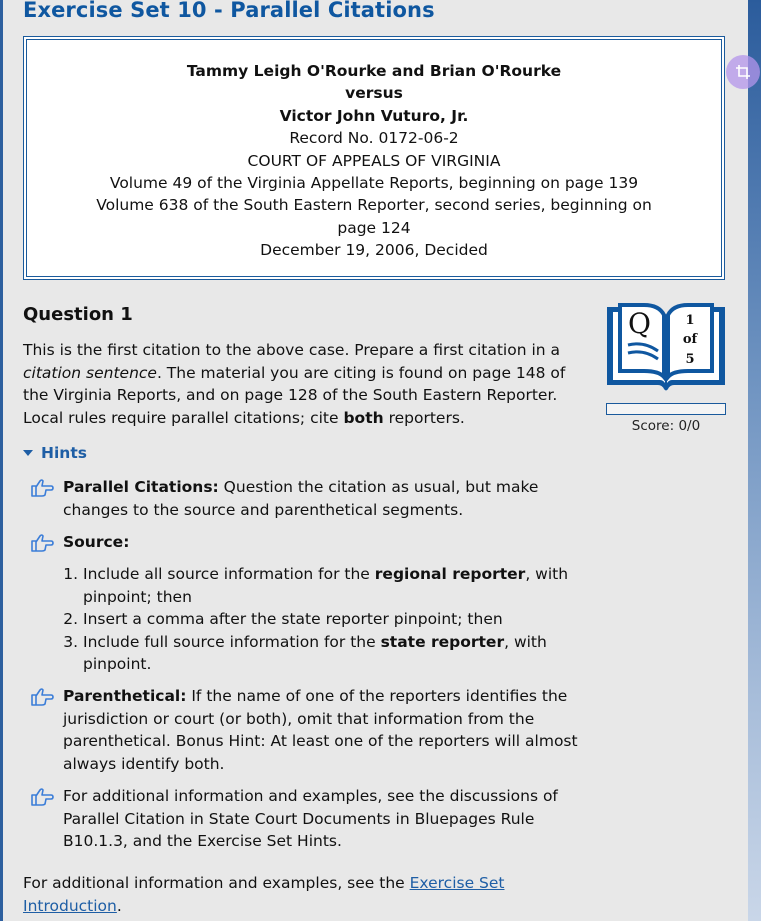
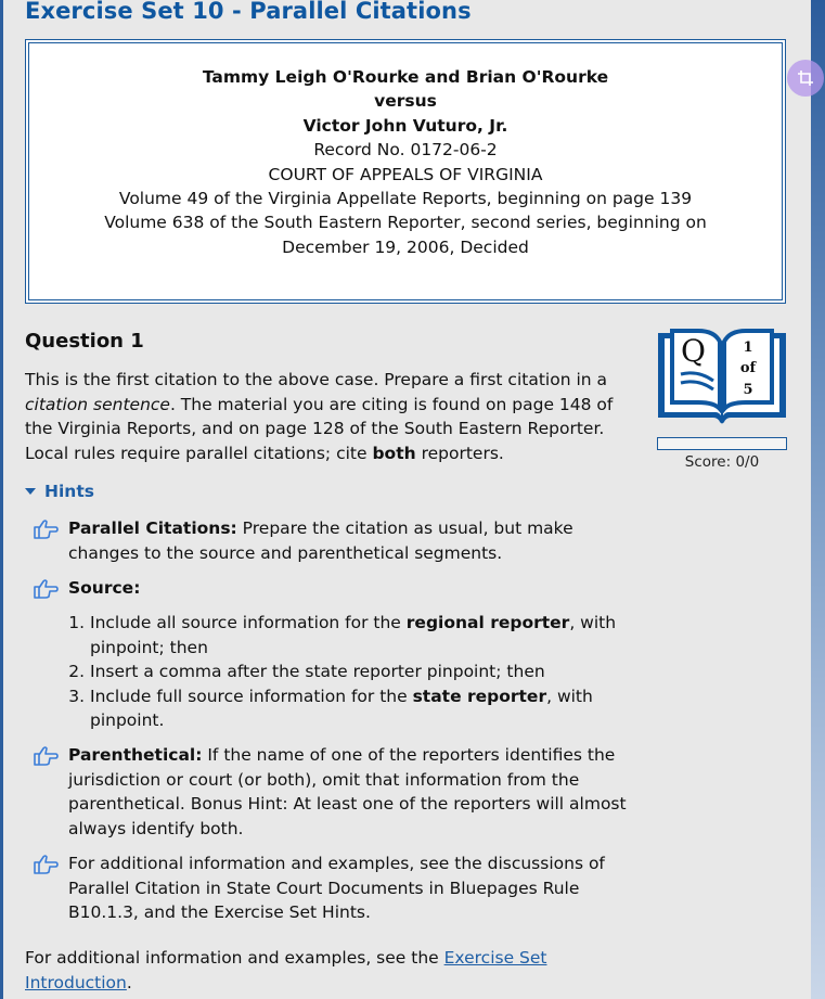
  Exercise Set 10 - Parallel Citations
  Tammy Leigh O'Rourke and Brian O'Rourke
  versus
  Victor John Vuturo, Jr.
  Record No. 0172-06-2
  COURT OF APPEALS OF VIRGINIA
  Volume 49 of the Virginia Appellate Reports, beginning on page 139
  Volume 638 of the South Eastern Reporter, second series, beginning on
- page 124
  December 19, 2006, Decided
  Question 1
  This is the first citation to the above case. Prepare a first citation in a citation sentence. The material you are citing is found on page 148 of the Virginia Reports, and on page 128 of the South Eastern Reporter. Local rules require parallel citations; cite both reporters.
  Q
  1
  of
  5
  Score: 0/0
  Hints
- Parallel Citations: Question the citation as usual, but make changes to the source and parenthetical segments.
+ Parallel Citations: Prepare the citation as usual, but make changes to the source and parenthetical segments.
  Source:
  Include all source information for the regional reporter, with pinpoint; then
  Insert a comma after the state reporter pinpoint; then
  Include full source information for the state reporter, with pinpoint.
  Parenthetical: If the name of one of the reporters identifies the jurisdiction or court (or both), omit that information from the parenthetical. Bonus Hint: At least one of the reporters will almost always identify both.
  For additional information and examples, see the discussions of Parallel Citation in State Court Documents in Bluepages Rule B10.1.3, and the Exercise Set Hints.
  For additional information and examples, see the Exercise Set Introduction.
